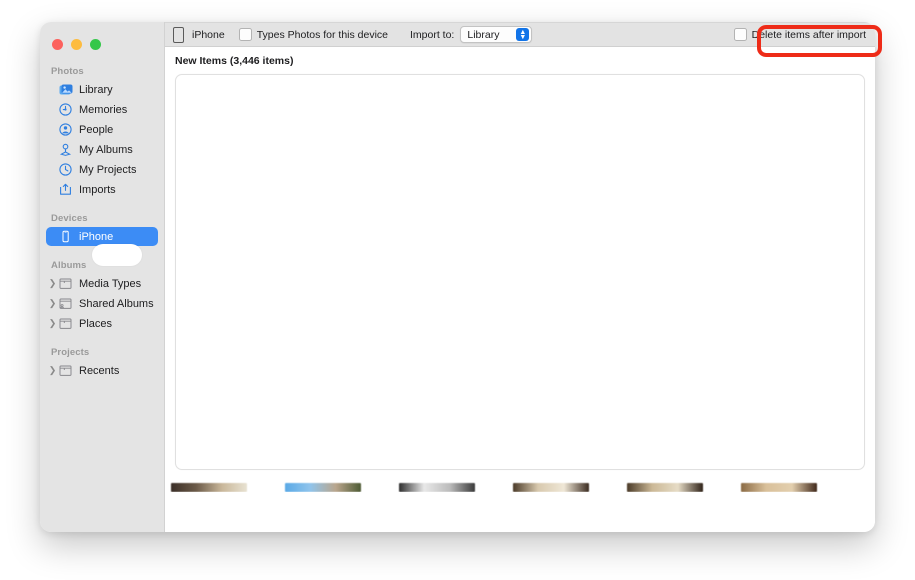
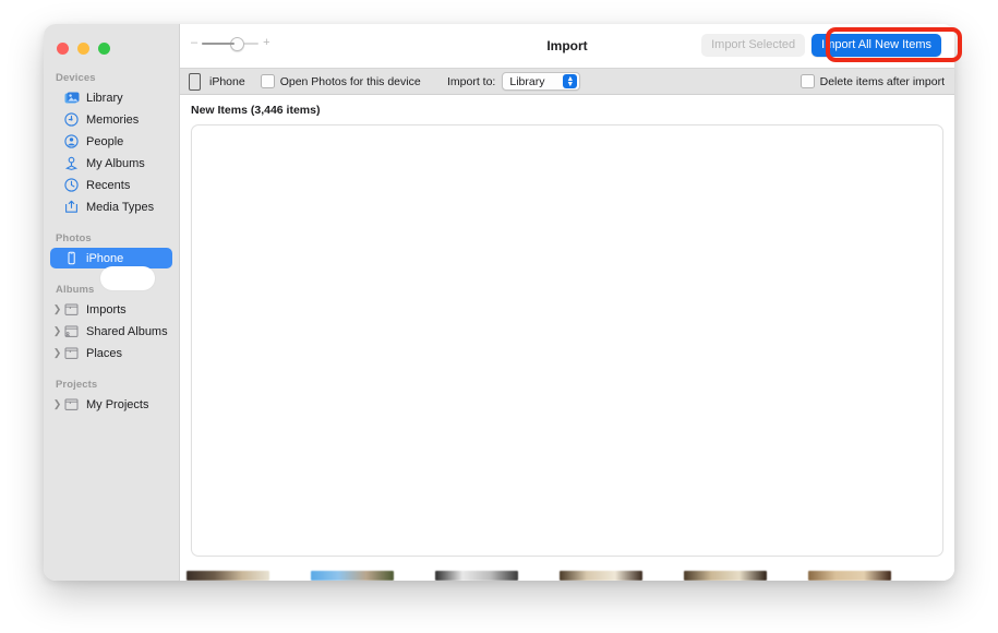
- Photos
+ Devices
  Library
  Memories
  People
  My Albums
- My Projects
+ Recents
- Imports
+ Media Types
- Devices
+ Photos
  iPhone
  Albums
  ❯
- Media Types
+ Imports
  ❯
  Shared Albums
  ❯
  Places
  Projects
  ❯
- Recents
+ My Projects
+ –
+ +
+ Import
+ Import Selected
+ Import All New Items
  iPhone
- Types Photos for this device
+ Open Photos for this device
  Import to:
  Library
  Delete items after import
  New Items (3,446 items)
